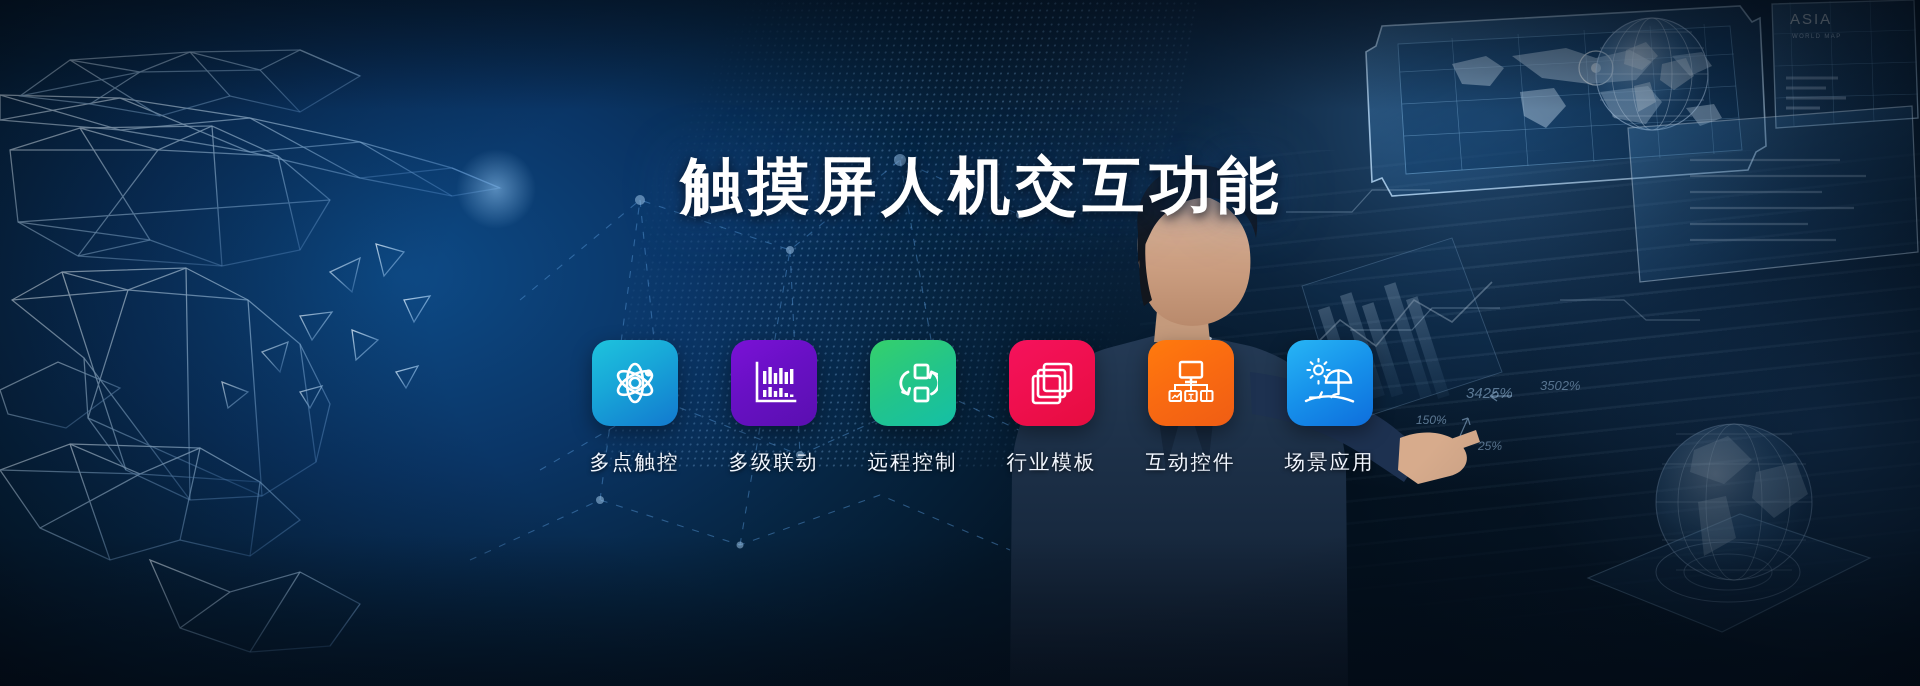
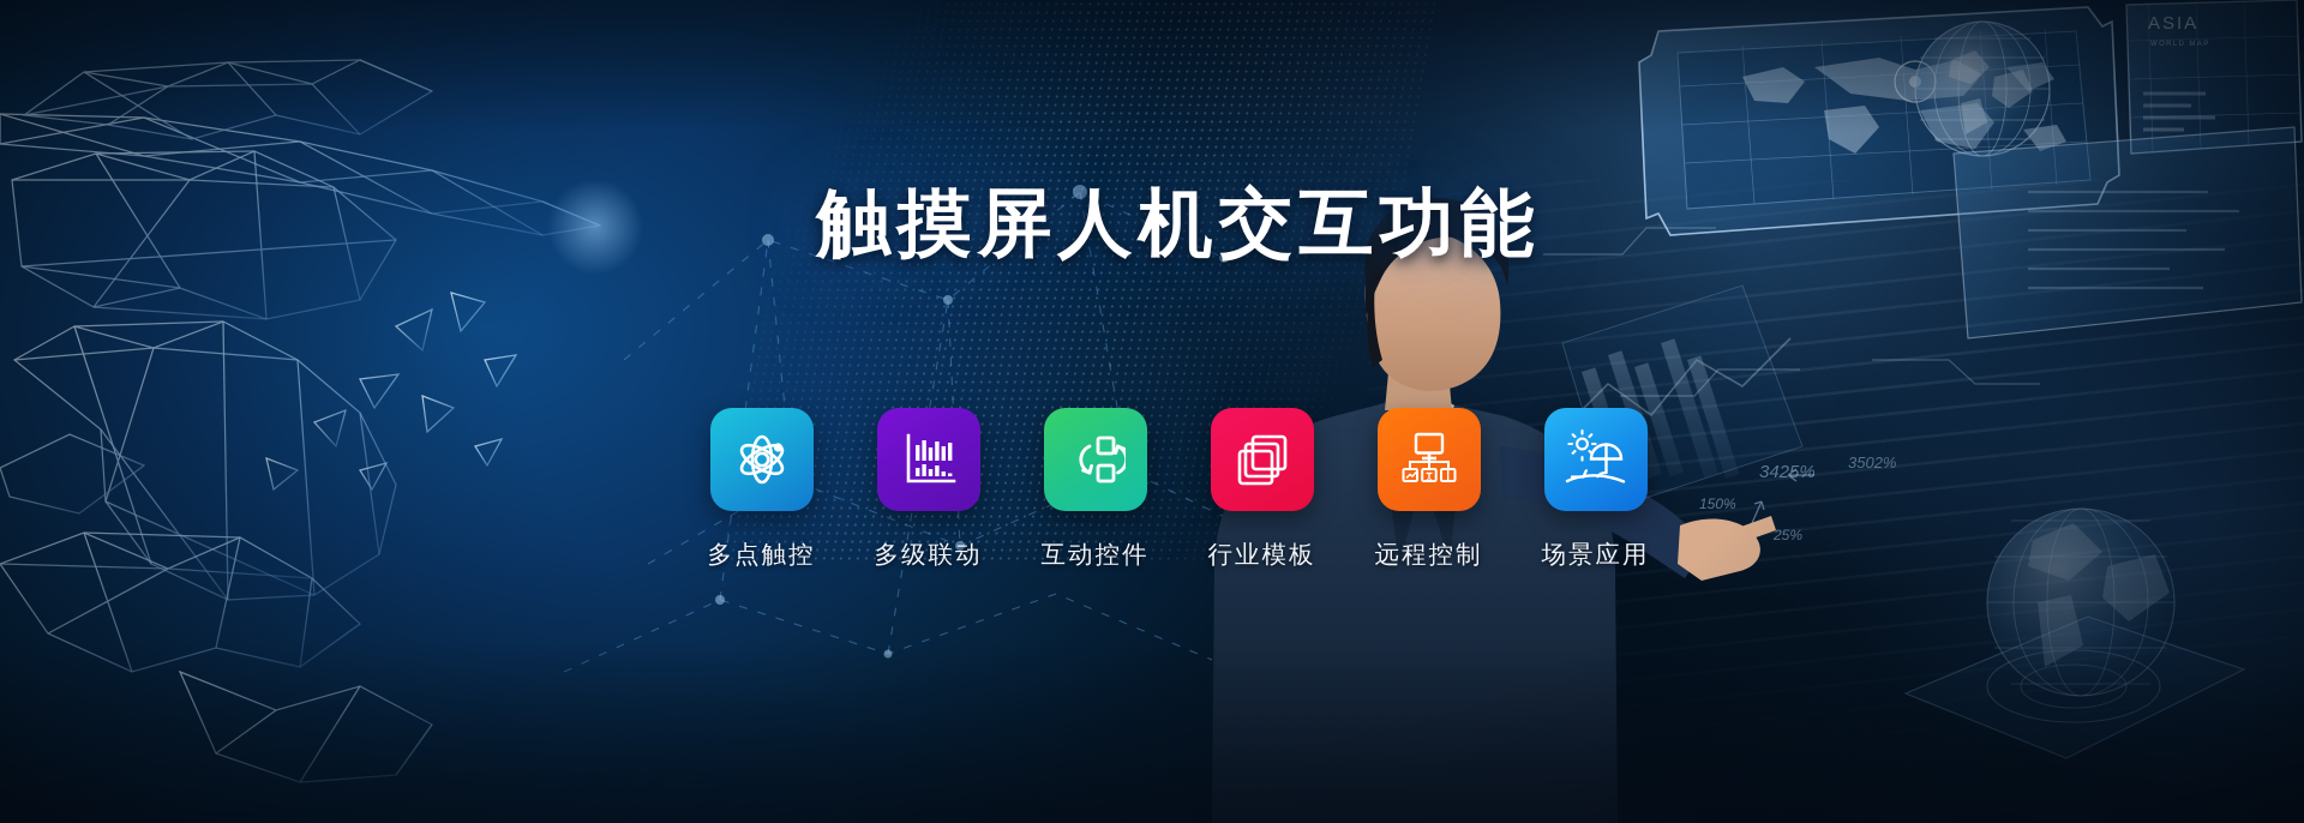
  触摸屏人机交互功能
  多点触控
  多级联动
- 远程控制
+ 互动控件
  行业模板
- 互动控件
+ 远程控制
  场景应用
